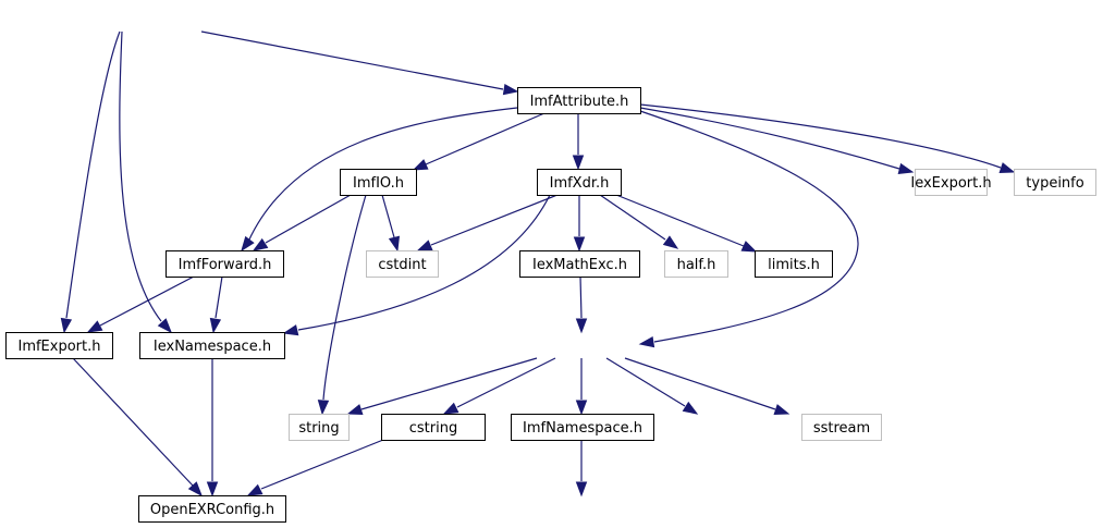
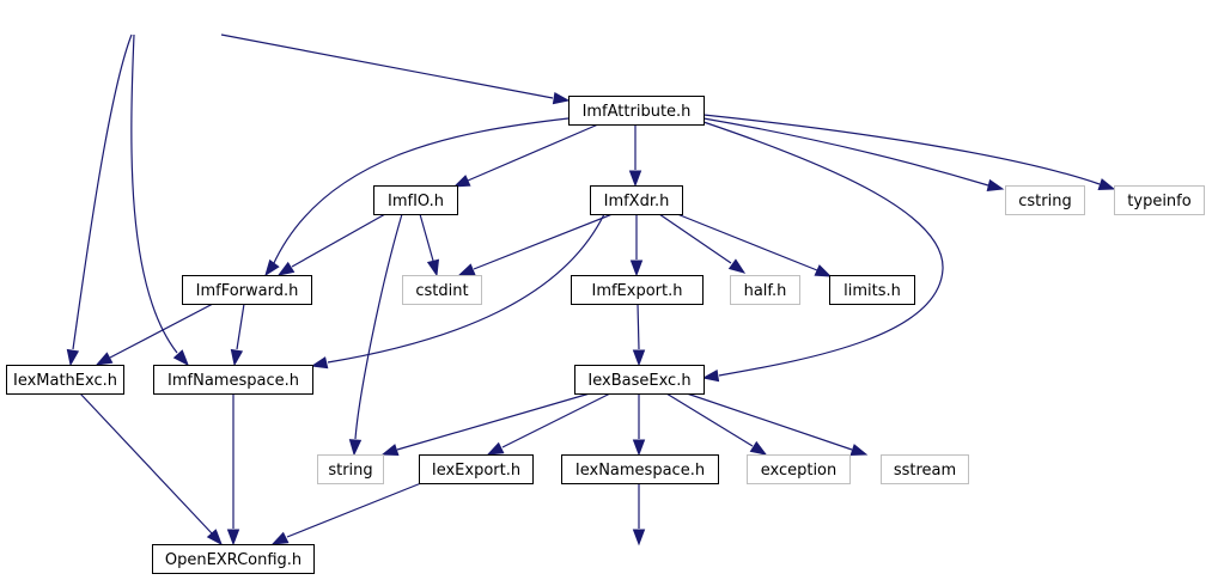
  ImfAttribute.h
  ImfIO.h
  ImfXdr.h
- IexExport.h
+ cstring
  typeinfo
  ImfForward.h
  cstdint
- IexMathExc.h
+ ImfExport.h
  half.h
  limits.h
- ImfExport.h
+ IexMathExc.h
- IexNamespace.h
+ ImfNamespace.h
+ IexBaseExc.h
  string
- cstring
+ IexExport.h
- ImfNamespace.h
+ IexNamespace.h
+ exception
  sstream
  OpenEXRConfig.h
